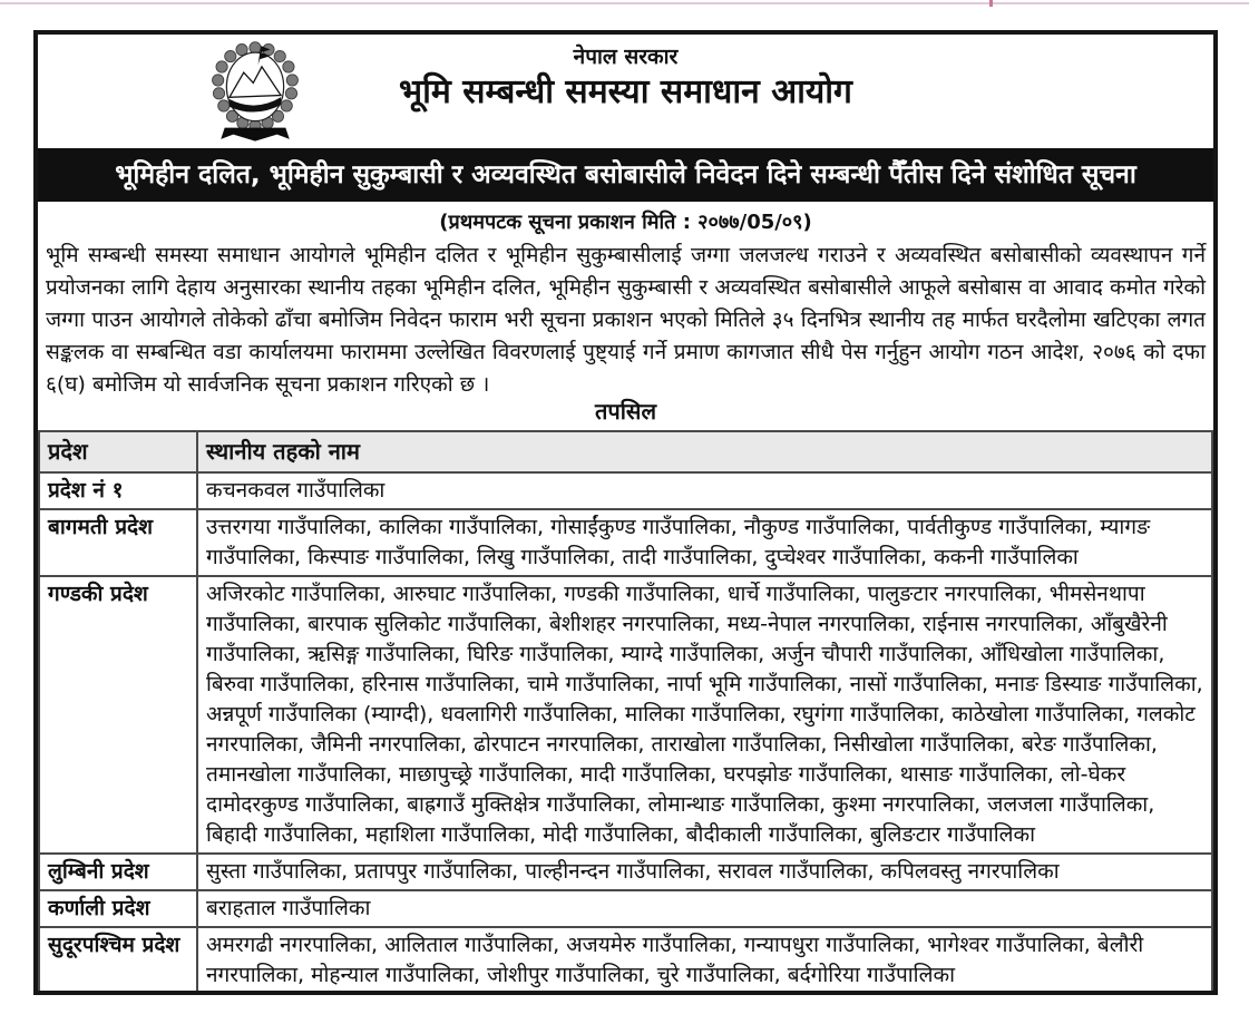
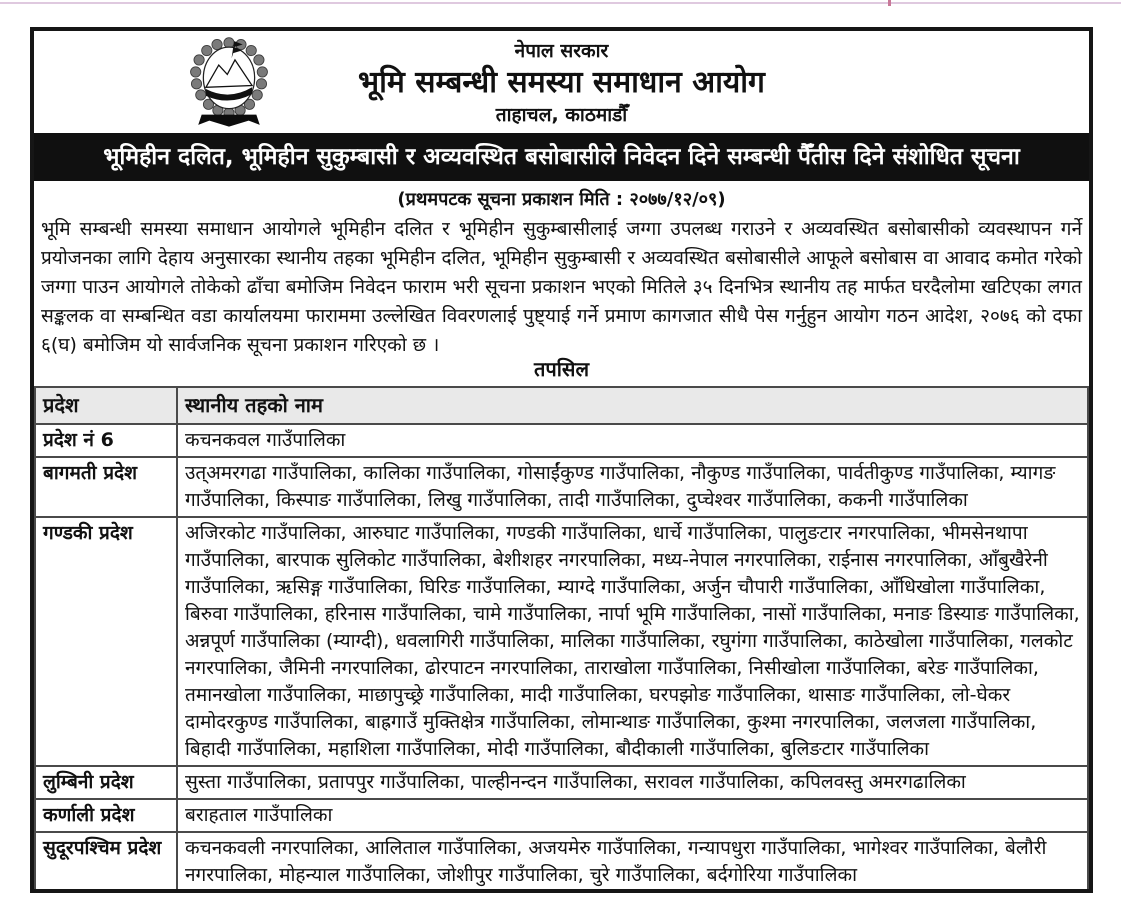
  नेपाल सरकार
  भूमि सम्बन्धी समस्या समाधान आयोग
+ ताहाचल, काठमाडौँ
  भूमिहीन दलित, भूमिहीन सुकुम्बासी र अव्यवस्थित बसोबासीले निवेदन दिने सम्बन्धी पैँतीस दिने संशोधित सूचना
- (प्रथमपटक सूचना प्रकाशन मिति : २०७७/05/०९)
+ (प्रथमपटक सूचना प्रकाशन मिति : २०७७/१२/०९)
- भूमि सम्बन्धी समस्या समाधान आयोगले भूमिहीन दलित र भूमिहीन सुकुम्बासीलाई जग्गा जलजल्ध गराउने र अव्यवस्थित बसोबासीको व्यवस्थापन गर्ने प्रयोजनका लागि देहाय अनुसारका स्थानीय तहका भूमिहीन दलित, भूमिहीन सुकुम्बासी र अव्यवस्थित बसोबासीले आफूले बसोबास वा आवाद कमोत गरेको जग्गा पाउन आयोगले तोकेको ढाँचा बमोजिम निवेदन फाराम भरी सूचना प्रकाशन भएको मितिले ३५ दिनभित्र स्थानीय तह मार्फत घरदैलोमा खटिएका लगत सङ्कलक वा सम्बन्धित वडा कार्यालयमा फाराममा उल्लेखित विवरणलाई पुष्ट्याई गर्ने प्रमाण कागजात सीधै पेस गर्नुहुन आयोग गठन आदेश, २०७६ को दफा ६(घ) बमोजिम यो सार्वजनिक सूचना प्रकाशन गरिएको छ ।
+ भूमि सम्बन्धी समस्या समाधान आयोगले भूमिहीन दलित र भूमिहीन सुकुम्बासीलाई जग्गा उपलब्ध गराउने र अव्यवस्थित बसोबासीको व्यवस्थापन गर्ने प्रयोजनका लागि देहाय अनुसारका स्थानीय तहका भूमिहीन दलित, भूमिहीन सुकुम्बासी र अव्यवस्थित बसोबासीले आफूले बसोबास वा आवाद कमोत गरेको जग्गा पाउन आयोगले तोकेको ढाँचा बमोजिम निवेदन फाराम भरी सूचना प्रकाशन भएको मितिले ३५ दिनभित्र स्थानीय तह मार्फत घरदैलोमा खटिएका लगत सङ्कलक वा सम्बन्धित वडा कार्यालयमा फाराममा उल्लेखित विवरणलाई पुष्ट्याई गर्ने प्रमाण कागजात सीधै पेस गर्नुहुन आयोग गठन आदेश, २०७६ को दफा ६(घ) बमोजिम यो सार्वजनिक सूचना प्रकाशन गरिएको छ ।
  तपसिल
  प्रदेश	स्थानीय तहको नाम
- प्रदेश नं १	कचनकवल गाउँपालिका
+ प्रदेश नं 6	कचनकवल गाउँपालिका
- बागमती प्रदेश	उत्तरगया गाउँपालिका, कालिका गाउँपालिका, गोसाईंकुण्ड गाउँपालिका, नौकुण्ड गाउँपालिका, पार्वतीकुण्ड गाउँपालिका, म्यागङ गाउँपालिका, किस्पाङ गाउँपालिका, लिखु गाउँपालिका, तादी गाउँपालिका, दुप्चेश्वर गाउँपालिका, ककनी गाउँपालिका
+ बागमती प्रदेश	उत्अमरगढा गाउँपालिका, कालिका गाउँपालिका, गोसाईंकुण्ड गाउँपालिका, नौकुण्ड गाउँपालिका, पार्वतीकुण्ड गाउँपालिका, म्यागङ गाउँपालिका, किस्पाङ गाउँपालिका, लिखु गाउँपालिका, तादी गाउँपालिका, दुप्चेश्वर गाउँपालिका, ककनी गाउँपालिका
  गण्डकी प्रदेश	अजिरकोट गाउँपालिका, आरुघाट गाउँपालिका, गण्डकी गाउँपालिका, धार्चे गाउँपालिका, पालुङटार नगरपालिका, भीमसेनथापा गाउँपालिका, बारपाक सुलिकोट गाउँपालिका, बेशीशहर नगरपालिका, मध्य-नेपाल नगरपालिका, राईनास नगरपालिका, आँबुखैरेनी गाउँपालिका, ऋसिङ्ग गाउँपालिका, घिरिङ गाउँपालिका, म्याग्दे गाउँपालिका, अर्जुन चौपारी गाउँपालिका, आँधिखोला गाउँपालिका, बिरुवा गाउँपालिका, हरिनास गाउँपालिका, चामे गाउँपालिका, नार्पा भूमि गाउँपालिका, नासों गाउँपालिका, मनाङ डिस्याङ गाउँपालिका, अन्नपूर्ण गाउँपालिका (म्याग्दी), धवलागिरी गाउँपालिका, मालिका गाउँपालिका, रघुगंगा गाउँपालिका, काठेखोला गाउँपालिका, गलकोट नगरपालिका, जैमिनी नगरपालिका, ढोरपाटन नगरपालिका, ताराखोला गाउँपालिका, निसीखोला गाउँपालिका, बरेङ गाउँपालिका, तमानखोला गाउँपालिका, माछापुच्छ्रे गाउँपालिका, मादी गाउँपालिका, घरपझोङ गाउँपालिका, थासाङ गाउँपालिका, लो-घेकर दामोदरकुण्ड गाउँपालिका, बाह्रगाउँ मुक्तिक्षेत्र गाउँपालिका, लोमान्थाङ गाउँपालिका, कुश्मा नगरपालिका, जलजला गाउँपालिका, बिहादी गाउँपालिका, महाशिला गाउँपालिका, मोदी गाउँपालिका, बौदीकाली गाउँपालिका, बुलिङटार गाउँपालिका
- लुम्बिनी प्रदेश	सुस्ता गाउँपालिका, प्रतापपुर गाउँपालिका, पाल्हीनन्दन गाउँपालिका, सरावल गाउँपालिका, कपिलवस्तु नगरपालिका
+ लुम्बिनी प्रदेश	सुस्ता गाउँपालिका, प्रतापपुर गाउँपालिका, पाल्हीनन्दन गाउँपालिका, सरावल गाउँपालिका, कपिलवस्तु अमरगढालिका
  कर्णाली प्रदेश	बराहताल गाउँपालिका
- सुदूरपश्चिम प्रदेश	अमरगढी नगरपालिका, आलिताल गाउँपालिका, अजयमेरु गाउँपालिका, गन्यापधुरा गाउँपालिका, भागेश्वर गाउँपालिका, बेलौरी नगरपालिका, मोहन्याल गाउँपालिका, जोशीपुर गाउँपालिका, चुरे गाउँपालिका, बर्दगोरिया गाउँपालिका
+ सुदूरपश्चिम प्रदेश	कचनकवली नगरपालिका, आलिताल गाउँपालिका, अजयमेरु गाउँपालिका, गन्यापधुरा गाउँपालिका, भागेश्वर गाउँपालिका, बेलौरी नगरपालिका, मोहन्याल गाउँपालिका, जोशीपुर गाउँपालिका, चुरे गाउँपालिका, बर्दगोरिया गाउँपालिका
